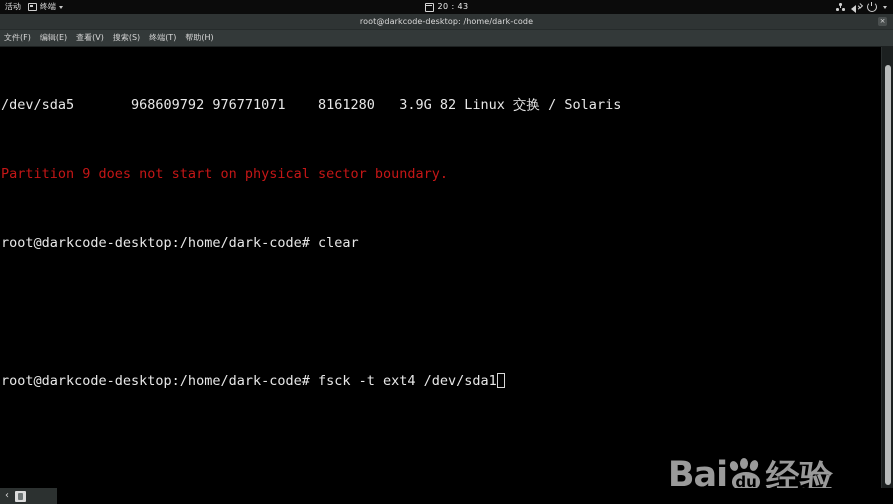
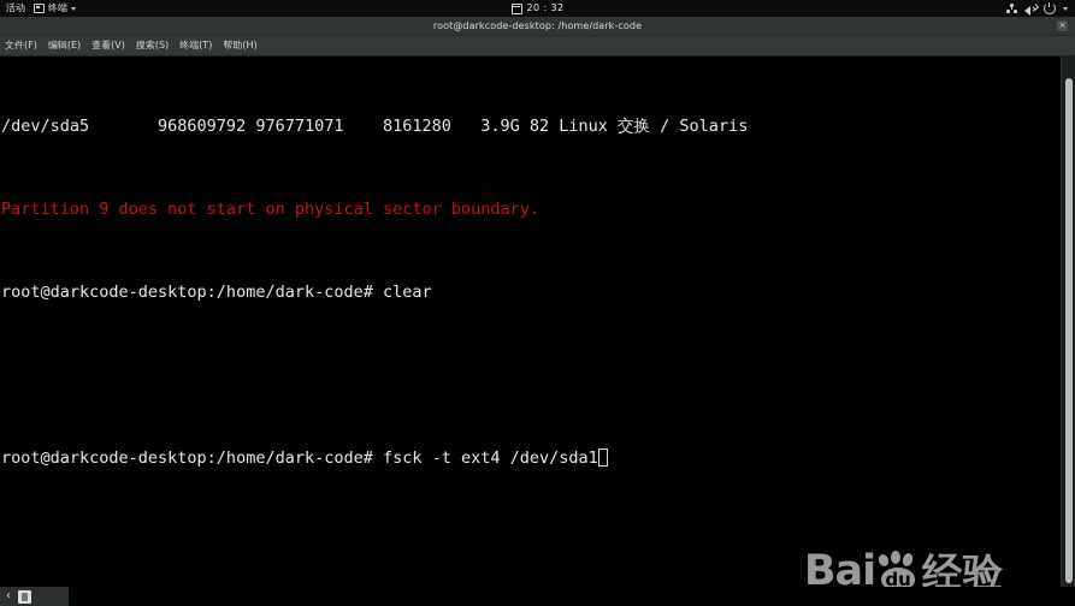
  活动
  终端
- 20 : 43
+ 20 : 32
  root@darkcode-desktop: /home/dark-code
  ×
  文件(F)
  编辑(E)
  查看(V)
  搜索(S)
  终端(T)
  帮助(H)
  /dev/sda5 968609792 976771071 8161280 3.9G 82 Linux 交换 / Solaris
  Partition 9 does not start on physical sector boundary.
  root@darkcode-desktop:/home/dark-code# clear
  root@darkcode-desktop:/home/dark-code# fsck -t ext4 /dev/sda1
  Bai
  du
  经验
  ‹
